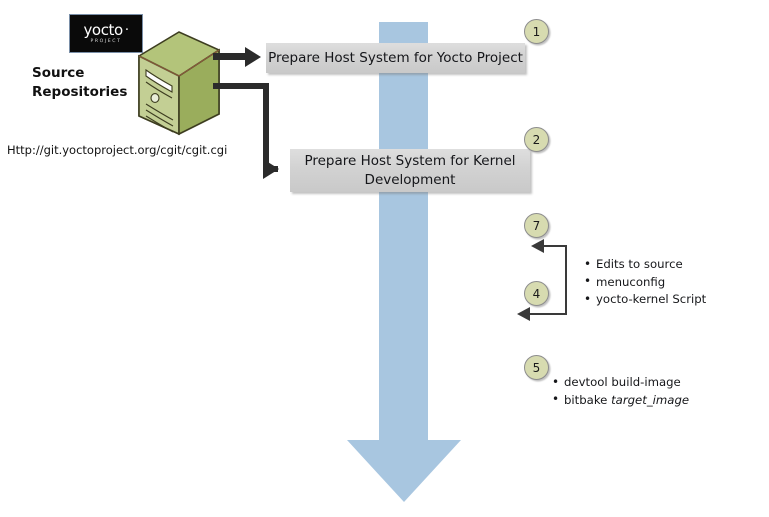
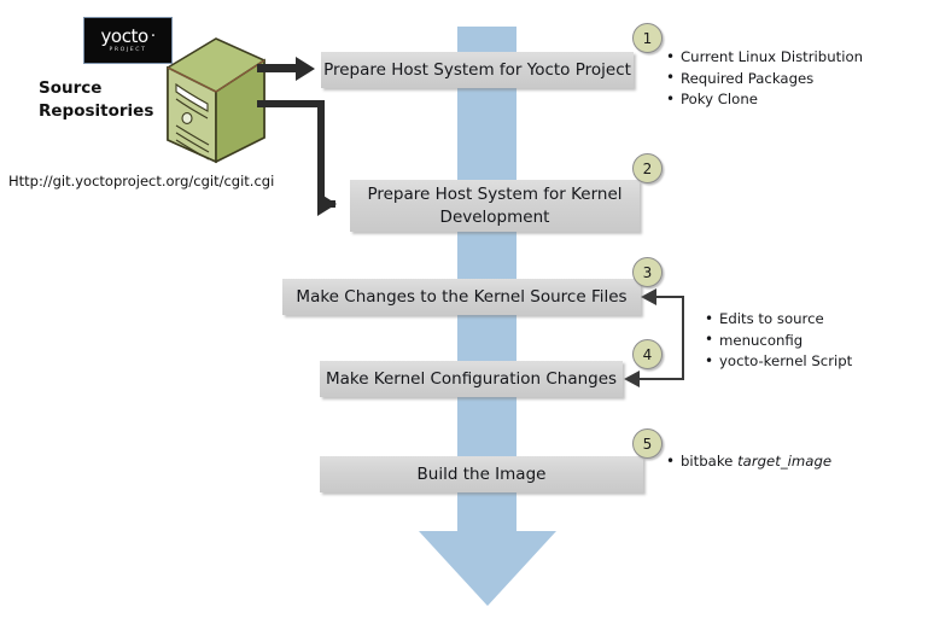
  yocto ·
  Source
  Repositories
  Http://git.yoctoproject.org/cgit/cgit.cgi
  Prepare Host System for Yocto Project
  Prepare Host System for Kernel
  Development
+ Make Changes to the Kernel Source Files
+ Make Kernel Configuration Changes
+ Build the Image
  1
  2
- 7
+ 3
  4
  5
+ Current Linux Distribution
+ Required Packages
+ Poky Clone
  Edits to source
  menuconfig
  yocto-kernel Script
- devtool build-image
  bitbake target_image
